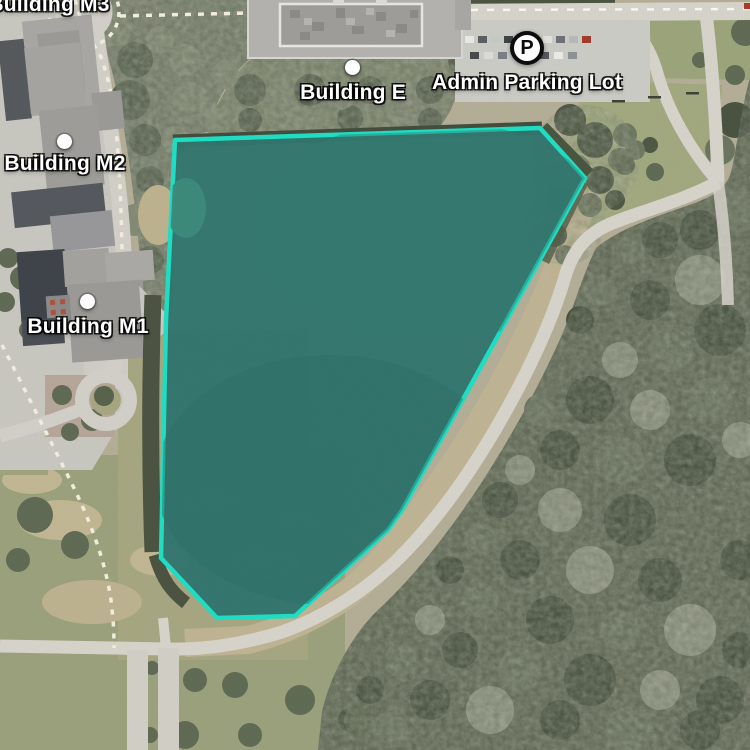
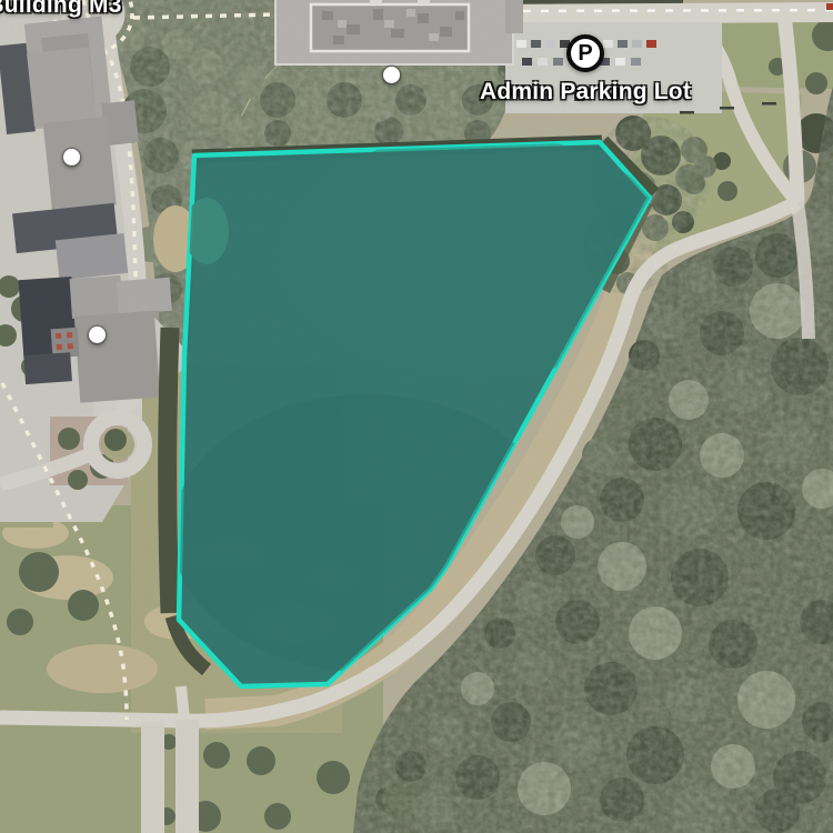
  uilding M3
- Building M2
- Building M1
- Building E
  P
  Admin Parking Lot
